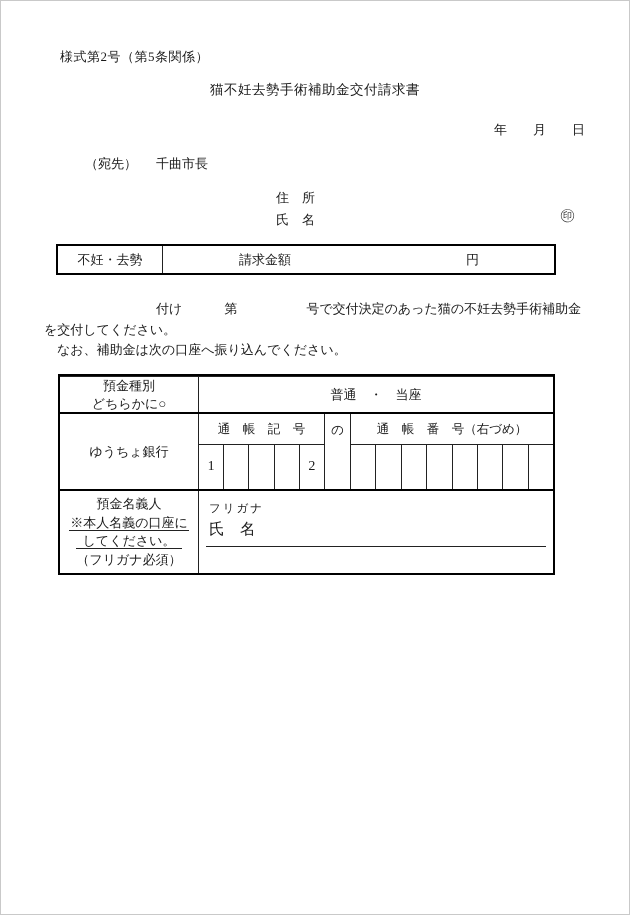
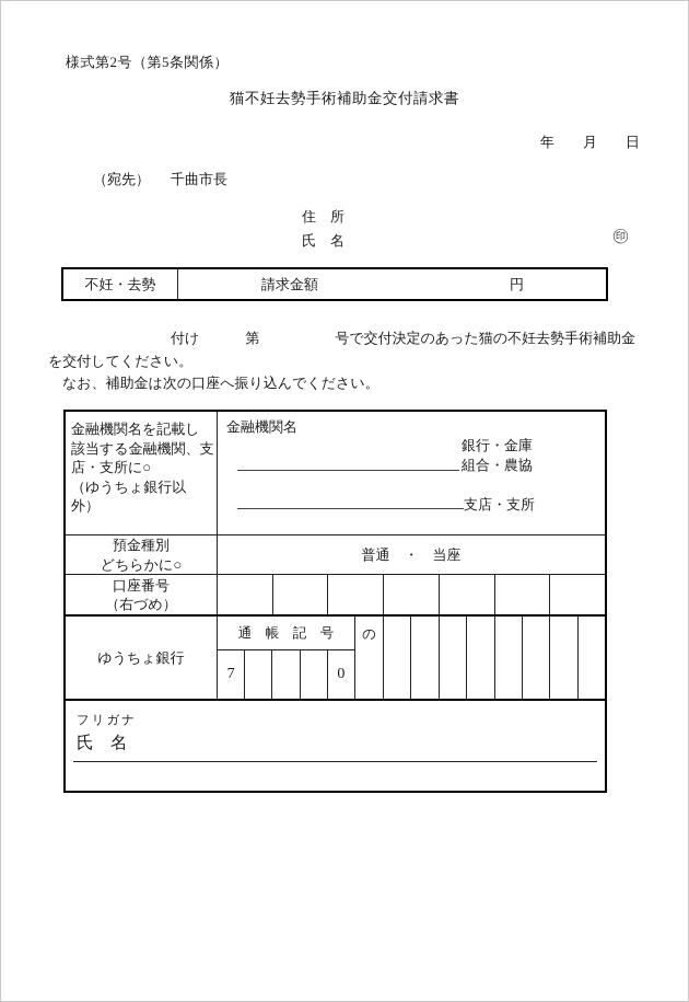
  様式第2号（第5条関係）
  猫不妊去勢手術補助金交付請求書
  年 月 日
  （宛先） 千曲市長
  住 所
  氏 名
  ㊞
  不妊・去勢
  請求金額
  円
  付け 第 号で交付決定のあった猫の不妊去勢手術補助金
  を交付してください。
  なお、補助金は次の口座へ振り込んでください。
+ 金融機関名を記載し
+ 該当する金融機関、支
+ 店・支所に○
+ （ゆうちょ銀行以外）
+ 金融機関名
+ 銀行・金庫
+ 組合・農協
+ 支店・支所
  預金種別
  どちらかに○
  普通 ・ 当座
+ 口座番号
+ （右づめ）
  ゆうちょ銀行
  通 帳 記 号
- 1
+ 7
- 2
+ 0
  の
- 通 帳 番 号（右づめ）
- 預金名義人
- ※本人名義の口座に
- してください。
- （フリガナ必須）
  フリガナ
  氏 名
